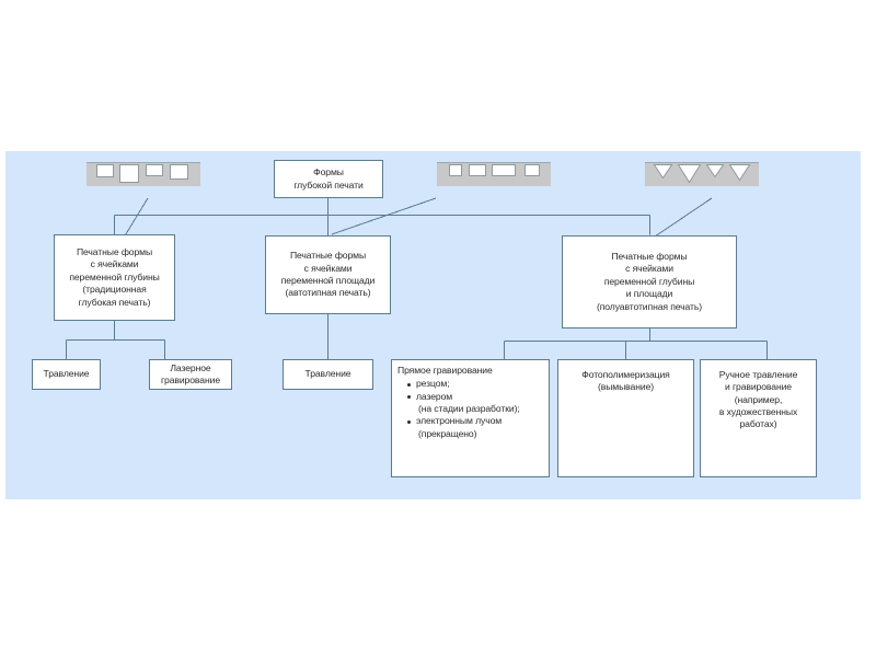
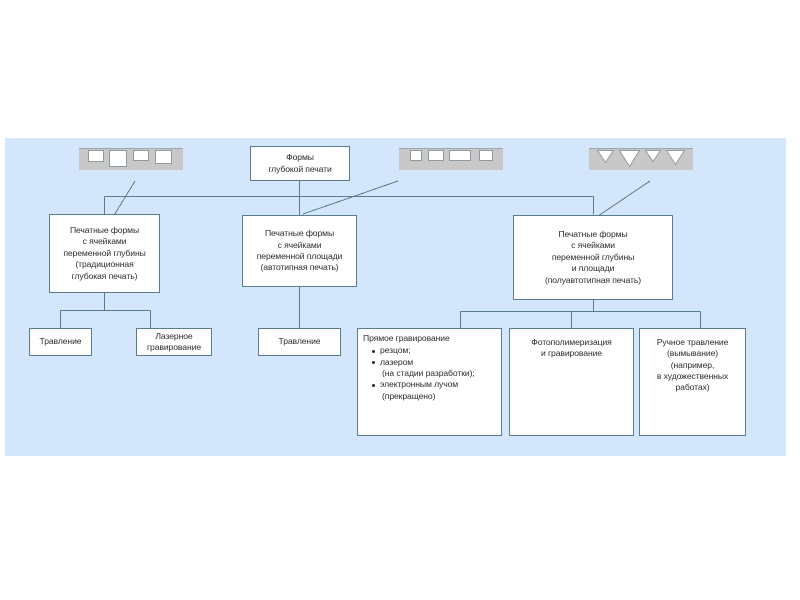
  Формы
  глубокой печати
  Печатные формы
  с ячейками
  переменной глубины
  (традиционная
  глубокая печать)
  Печатные формы
  с ячейками
  переменной площади
  (автотипная печать)
  Печатные формы
  с ячейками
  переменной глубины
  и площади
  (полуавтотипная печать)
  Травление
  Лазерное
  гравирование
  Травление
  Прямое гравирование
  резцом;
  лазером
  (на стадии разработки);
  электронным лучом
  (прекращено)
  Фотополимеризация
- (вымывание)
+ и гравирование
  Ручное травление
- и гравирование
+ (вымывание)
  (например,
  в художественных
  работах)
